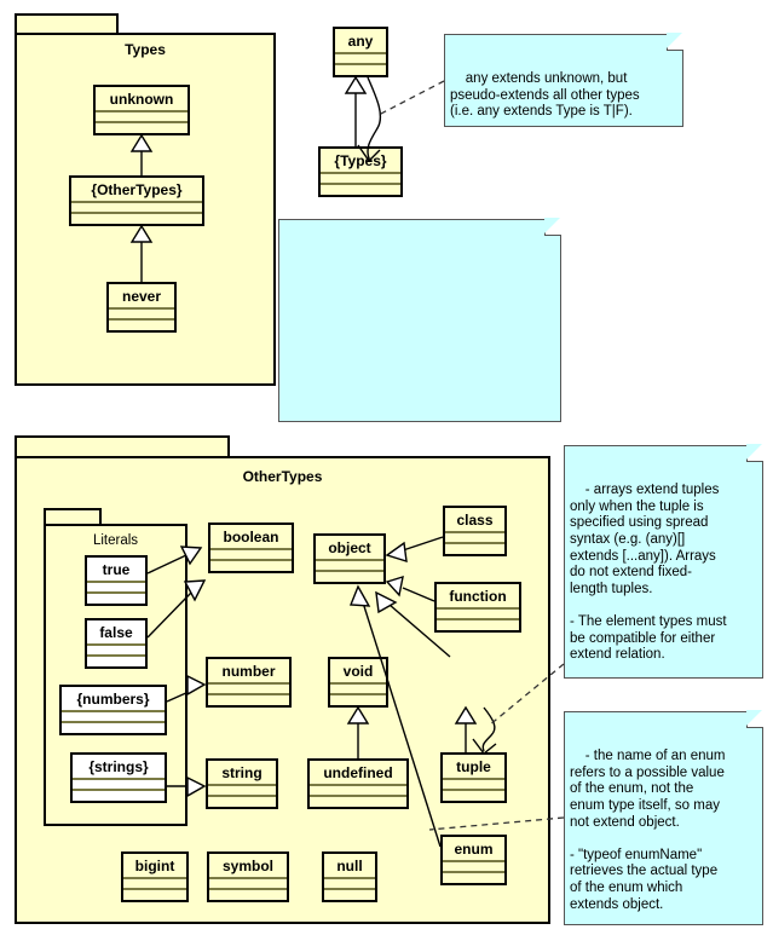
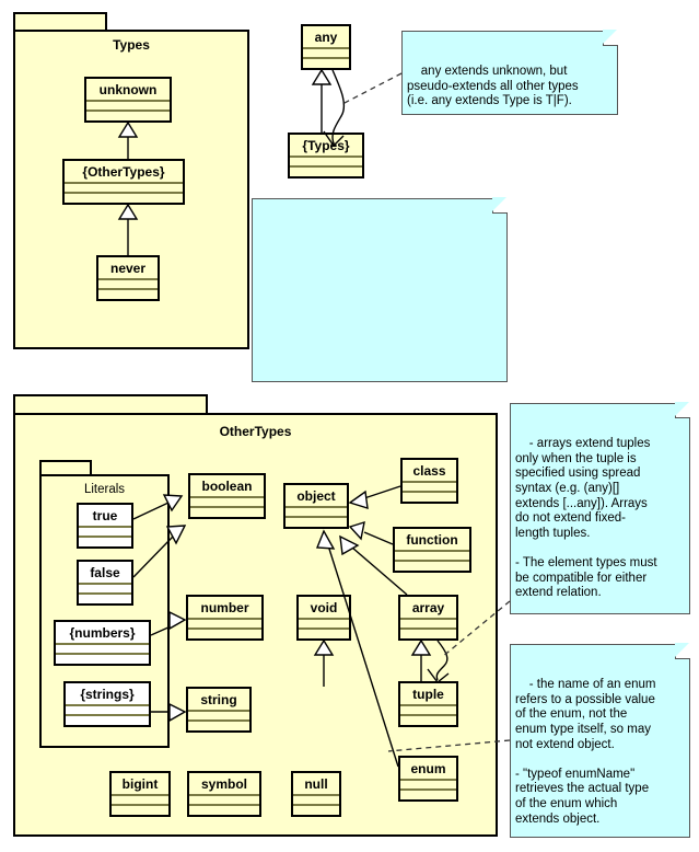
  Types
  unknown
  {OtherTypes}
  never
  any
  {Typs}
  any extends unknown, but
  pseudo-extends all other types
  (i.e. any extends Type is T|F).
  - arrays extend tuples
  only when the tuple is
  specified using spread
  syntax (e.g. (any)[]
  extends [...any]). Arrays
  do not extend fixed-
  length tuples.
  - The element types must
  be compatible for either
  extend relation.
  - the name of an enum
  refers to a possible value
  of the enum, not the
  enum type itself, so may
  not extend object.
  - "typeof enumName"
  retrieves the actual type
  of the enum which
  extends object.
  OtherTypes
  Literals
  true
  false
  {numbers}
  {strings}
  boolean
  number
  string
  object
  void
- undefined
  class
  function
+ array
  tuple
  enum
  bigint
  symbol
  null
